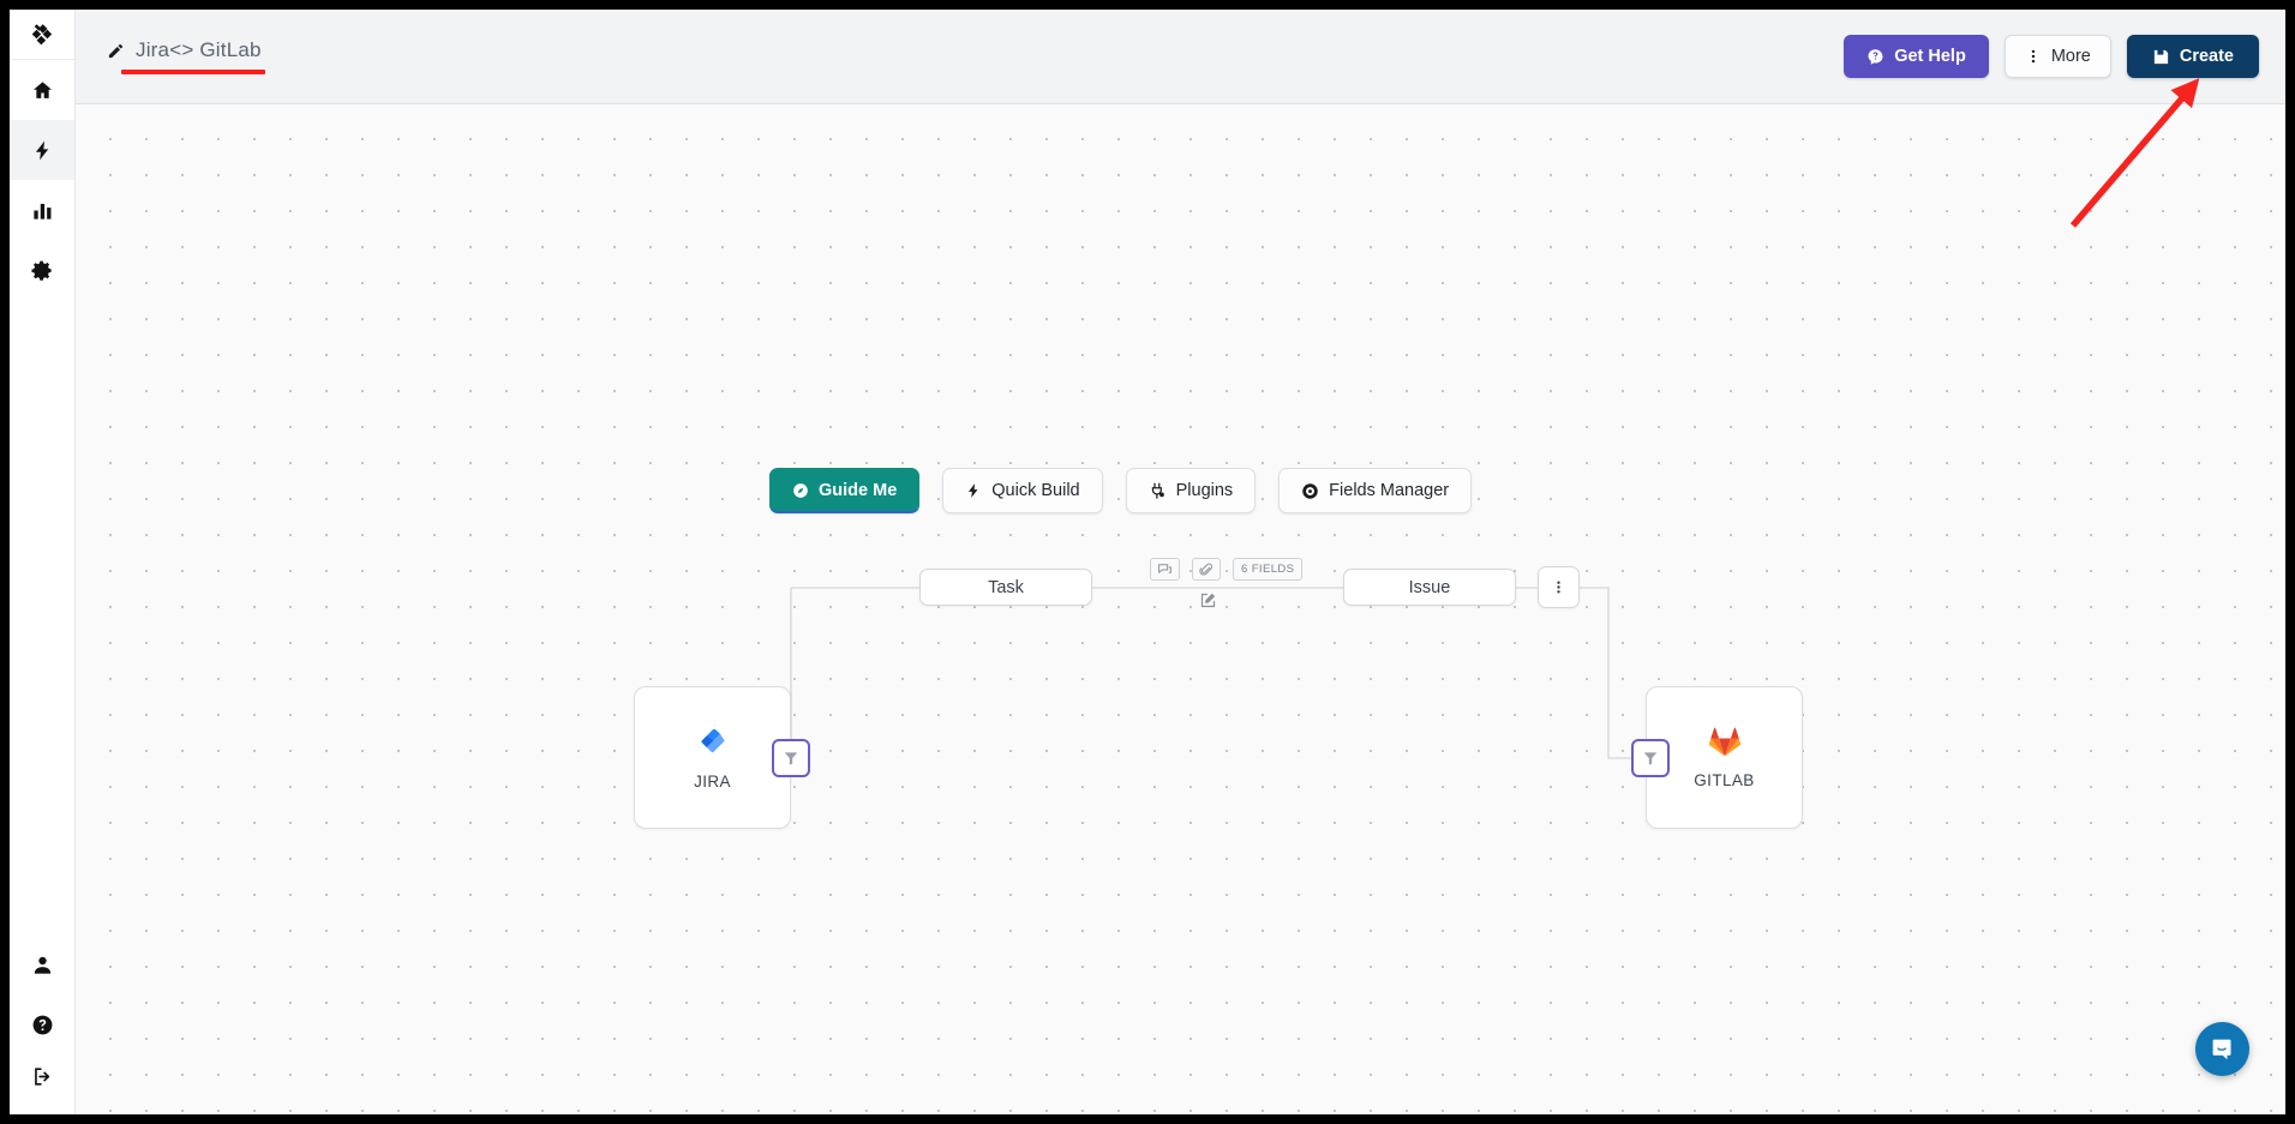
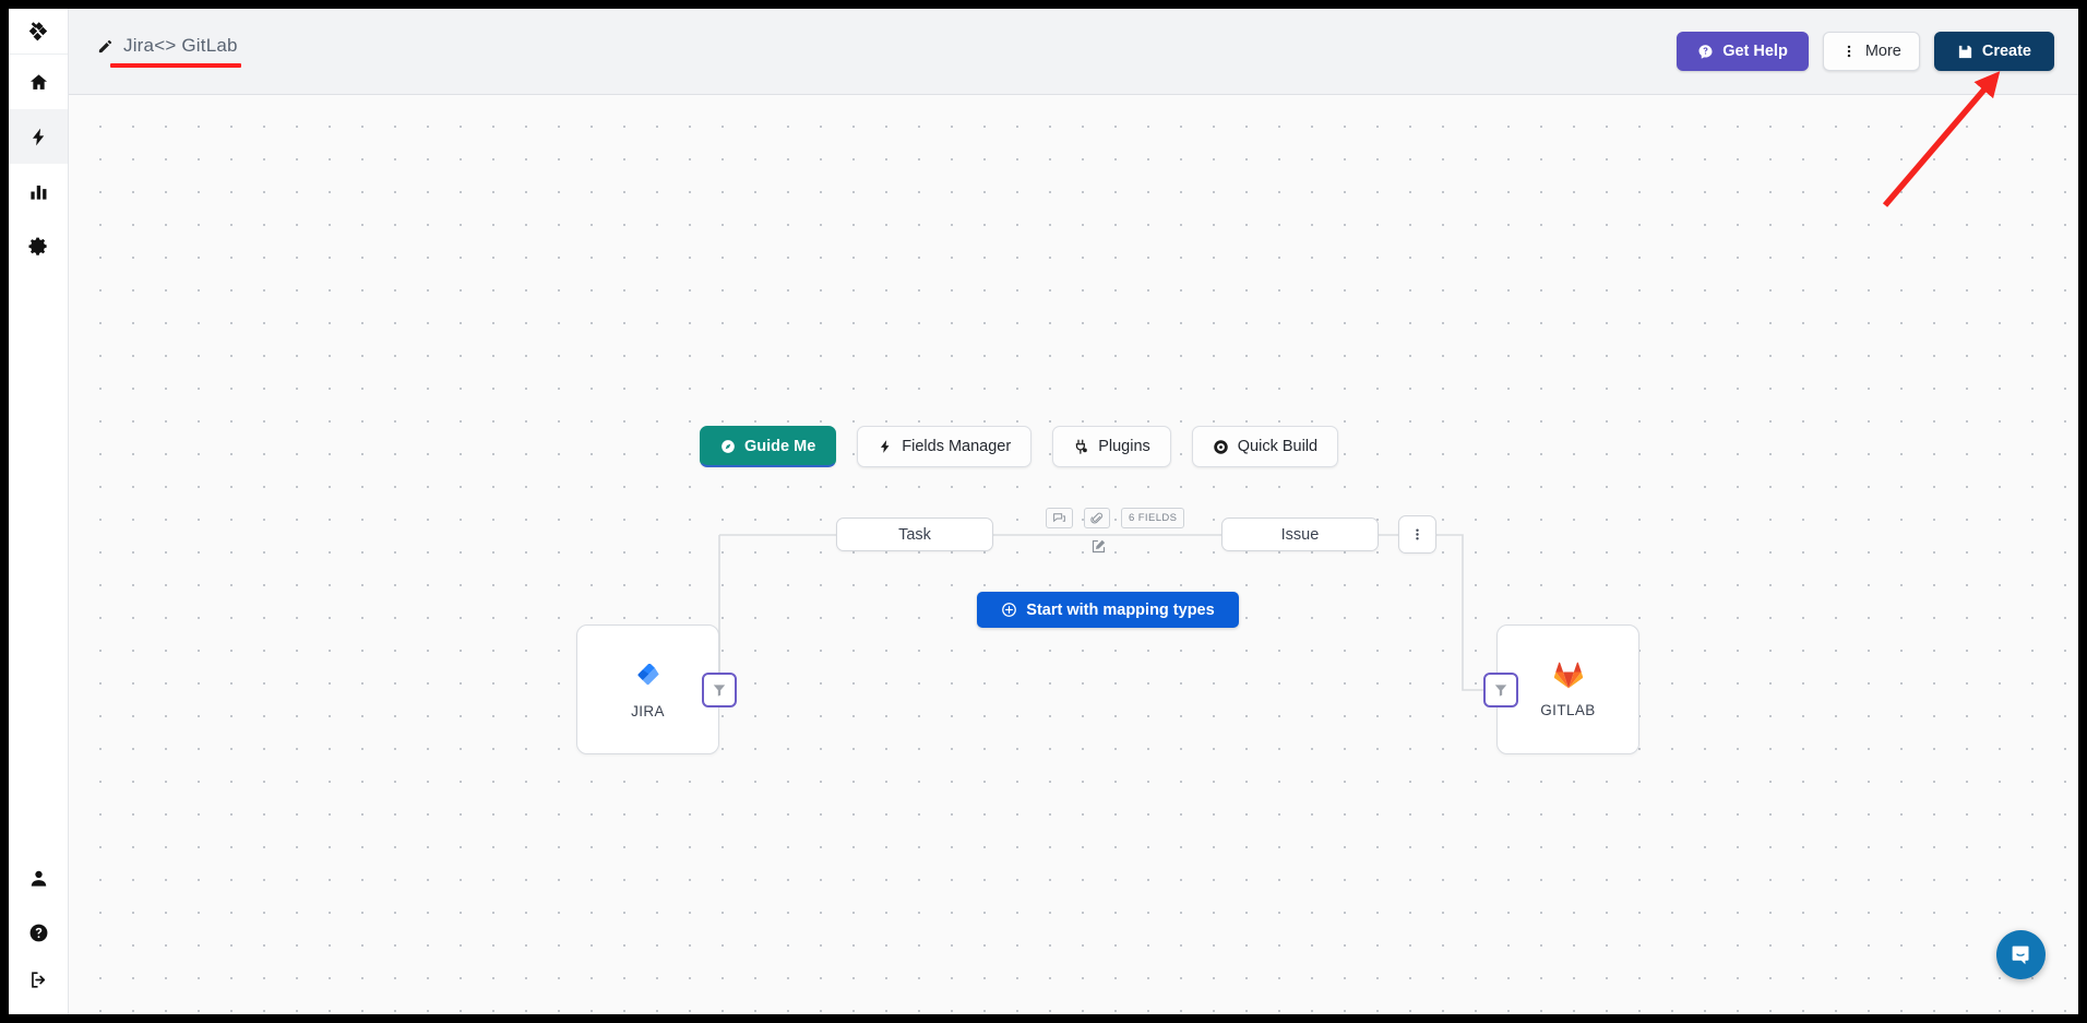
  Jira<> GitLab
  Get Help
  More
  Create
  Guide Me
- Quick Build
+ Fields Manager
  Plugins
- Fields Manager
+ Quick Build
  Task
  Issue
  6 FIELDS
+ Start with mapping types
  JIRA
  GITLAB
